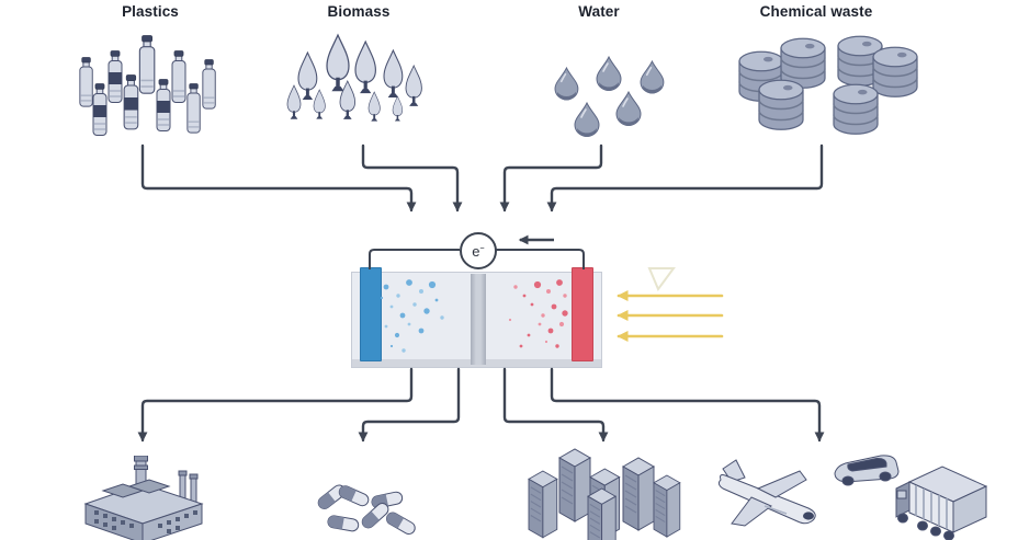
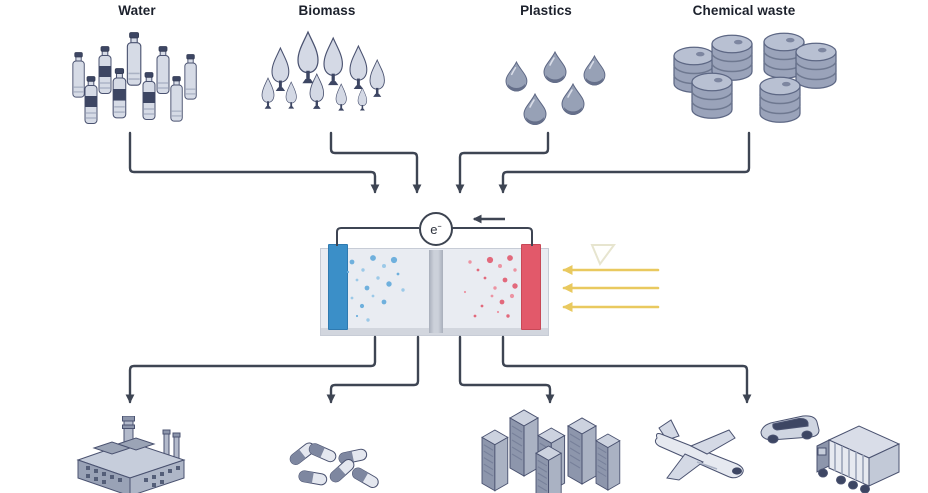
- Plastics
+ Water
  Biomass
- Water
+ Plastics
  Chemical waste
  e⁻
